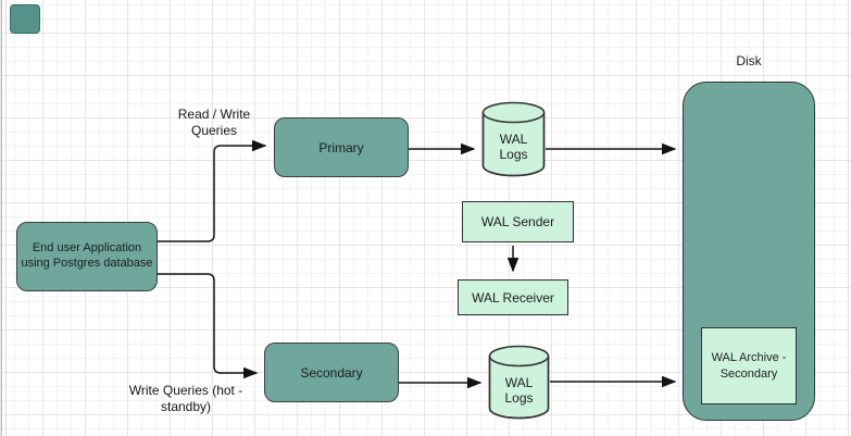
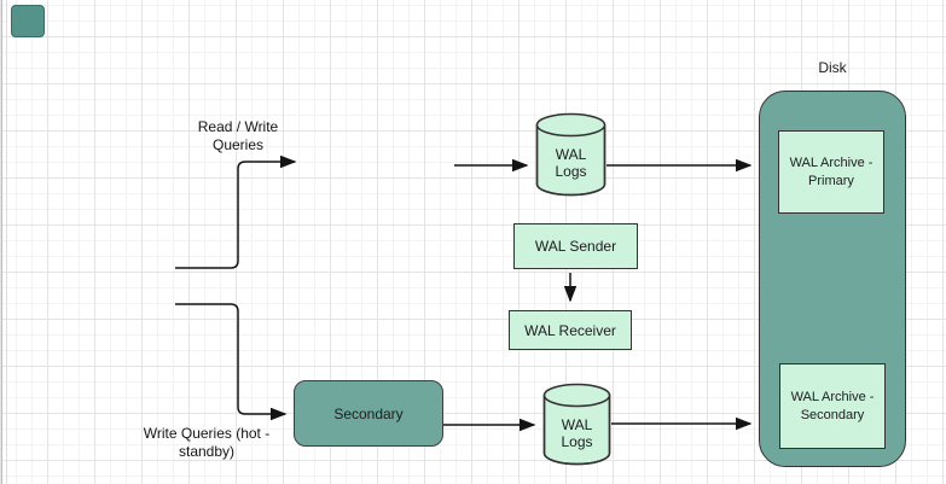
  Disk
+ WAL Archive - Primary
  WAL Archive - Secondary
- End user Application using Postgres database
- Primary
  Secondary
  WAL Logs
  WAL Logs
  WAL Sender
  WAL Receiver
  Read / Write Queries
  Write Queries (hot - standby)
